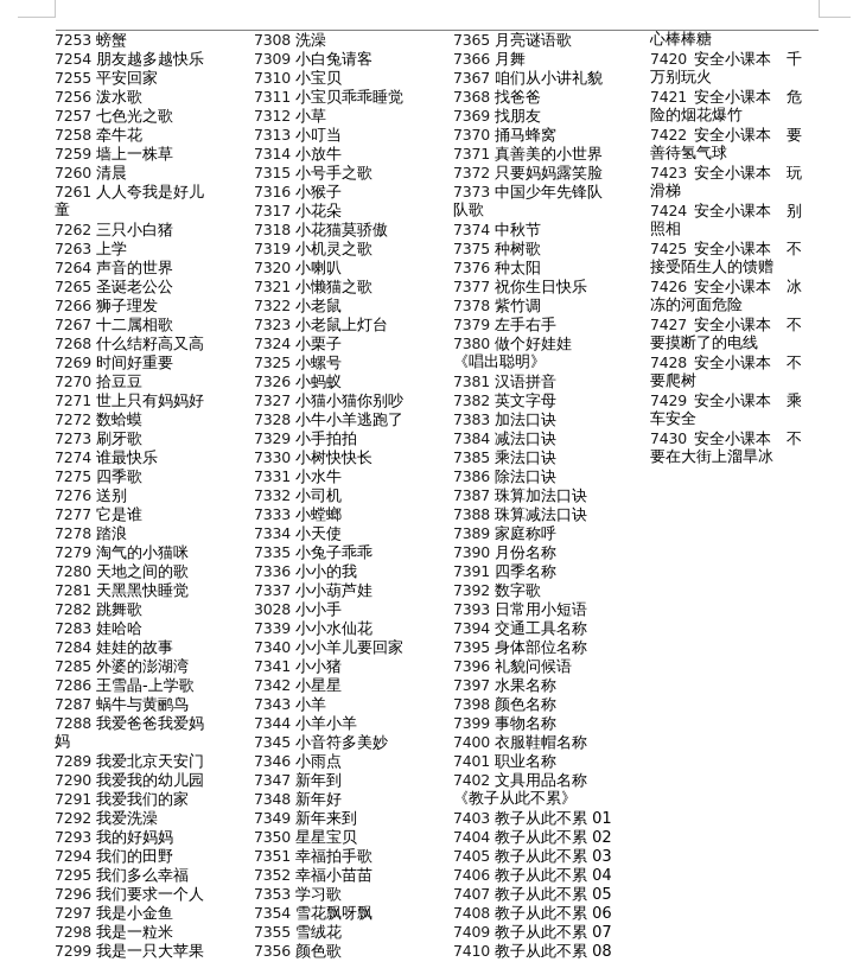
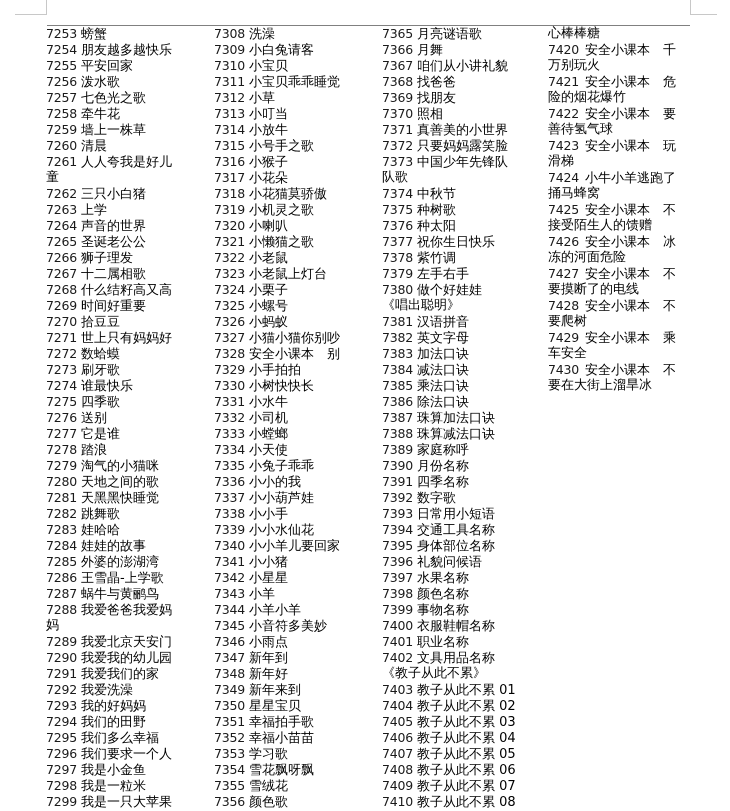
  7253 螃蟹
  7254 朋友越多越快乐
  7255 平安回家
  7256 泼水歌
  7257 七色光之歌
  7258 牵牛花
  7259 墙上一株草
  7260 清晨
  7261 人人夸我是好儿
  童
  7262 三只小白猪
  7263 上学
  7264 声音的世界
  7265 圣诞老公公
  7266 狮子理发
  7267 十二属相歌
  7268 什么结籽高又高
  7269 时间好重要
  7270 拾豆豆
  7271 世上只有妈妈好
  7272 数蛤蟆
  7273 刷牙歌
  7274 谁最快乐
  7275 四季歌
  7276 送别
  7277 它是谁
  7278 踏浪
  7279 淘气的小猫咪
  7280 天地之间的歌
  7281 天黑黑快睡觉
  7282 跳舞歌
  7283 娃哈哈
  7284 娃娃的故事
  7285 外婆的澎湖湾
  7286 王雪晶-上学歌
  7287 蜗牛与黄鹂鸟
  7288 我爱爸爸我爱妈
  妈
  7289 我爱北京天安门
  7290 我爱我的幼儿园
  7291 我爱我们的家
  7292 我爱洗澡
  7293 我的好妈妈
  7294 我们的田野
  7295 我们多么幸福
  7296 我们要求一个人
  7297 我是小金鱼
  7298 我是一粒米
  7299 我是一只大苹果
  7308 洗澡
  7309 小白兔请客
  7310 小宝贝
  7311 小宝贝乖乖睡觉
  7312 小草
  7313 小叮当
  7314 小放牛
  7315 小号手之歌
  7316 小猴子
  7317 小花朵
  7318 小花猫莫骄傲
  7319 小机灵之歌
  7320 小喇叭
  7321 小懒猫之歌
  7322 小老鼠
  7323 小老鼠上灯台
  7324 小栗子
  7325 小螺号
  7326 小蚂蚁
  7327 小猫小猫你别吵
- 7328 小牛小羊逃跑了
+ 7328 安全小课本 别
  7329 小手拍拍
  7330 小树快快长
  7331 小水牛
  7332 小司机
  7333 小螳螂
  7334 小天使
  7335 小兔子乖乖
  7336 小小的我
  7337 小小葫芦娃
- 3028 小小手
+ 7338 小小手
  7339 小小水仙花
  7340 小小羊儿要回家
  7341 小小猪
  7342 小星星
  7343 小羊
  7344 小羊小羊
  7345 小音符多美妙
  7346 小雨点
  7347 新年到
  7348 新年好
  7349 新年来到
  7350 星星宝贝
  7351 幸福拍手歌
  7352 幸福小苗苗
  7353 学习歌
  7354 雪花飘呀飘
  7355 雪绒花
  7356 颜色歌
  7365 月亮谜语歌
  7366 月舞
  7367 咱们从小讲礼貌
  7368 找爸爸
  7369 找朋友
- 7370 捅马蜂窝
+ 7370 照相
  7371 真善美的小世界
  7372 只要妈妈露笑脸
  7373 中国少年先锋队
  队歌
  7374 中秋节
  7375 种树歌
  7376 种太阳
  7377 祝你生日快乐
  7378 紫竹调
  7379 左手右手
  7380 做个好娃娃
  《唱出聪明》
  7381 汉语拼音
  7382 英文字母
  7383 加法口诀
  7384 减法口诀
  7385 乘法口诀
  7386 除法口诀
  7387 珠算加法口诀
  7388 珠算减法口诀
  7389 家庭称呼
  7390 月份名称
  7391 四季名称
  7392 数字歌
  7393 日常用小短语
  7394 交通工具名称
  7395 身体部位名称
  7396 礼貌问候语
  7397 水果名称
  7398 颜色名称
  7399 事物名称
  7400 衣服鞋帽名称
  7401 职业名称
  7402 文具用品名称
  《教子从此不累》
  7403 教子从此不累 01
  7404 教子从此不累 02
  7405 教子从此不累 03
  7406 教子从此不累 04
  7407 教子从此不累 05
  7408 教子从此不累 06
  7409 教子从此不累 07
  7410 教子从此不累 08
  心棒棒糖
  7420 安全小课本 千
  万别玩火
  7421 安全小课本 危
  险的烟花爆竹
  7422 安全小课本 要
  善待氢气球
  7423 安全小课本 玩
  滑梯
- 7424 安全小课本 别
+ 7424 小牛小羊逃跑了
- 照相
+ 捅马蜂窝
  7425 安全小课本 不
  接受陌生人的馈赠
  7426 安全小课本 冰
  冻的河面危险
  7427 安全小课本 不
  要摸断了的电线
  7428 安全小课本 不
  要爬树
  7429 安全小课本 乘
  车安全
  7430 安全小课本 不
  要在大街上溜旱冰
